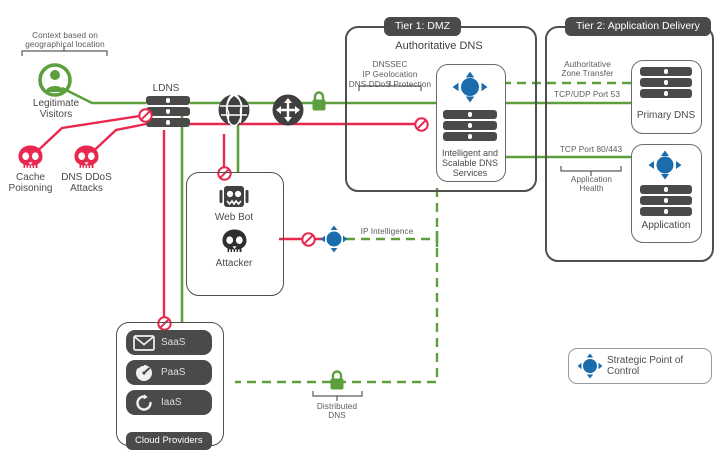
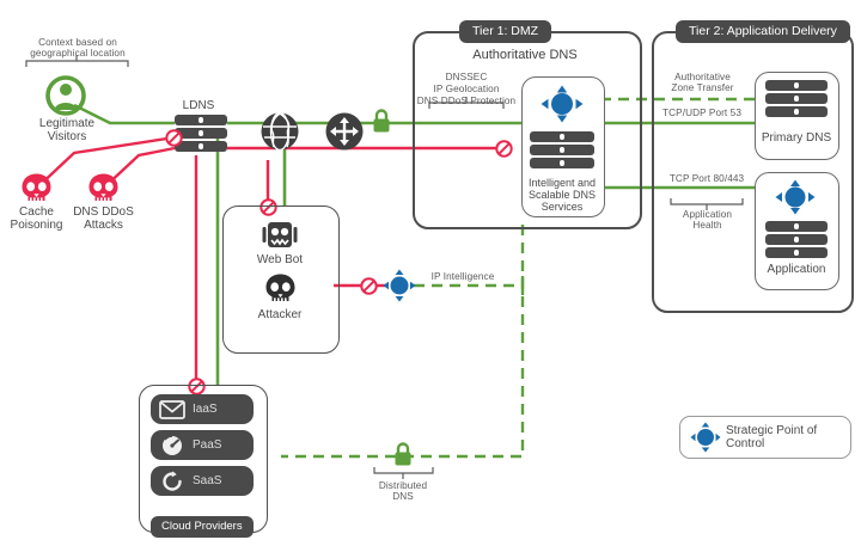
  Tier 1: DMZ
  Authoritative DNS
  Tier 2: Application Delivery
  DNSSEC
  IP Geolocation
  DNS DDoS Protection
  Intelligent and
  Scalable DNS
  Services
  Primary DNS
  Authoritative
  Zone Transfer
  TCP/UDP Port 53
  Application
  TCP Port 80/443
  Application
  Health
  Context based on
  geographical location
  Legitimate
  Visitors
  Cache
  Poisoning
  DNS DDoS
  Attacks
  LDNS
  Web Bot
  Attacker
  IP Intelligence
- SaaS
+ IaaS
  PaaS
- IaaS
+ SaaS
  Cloud Providers
  Distributed
  DNS
  Strategic Point of Control
